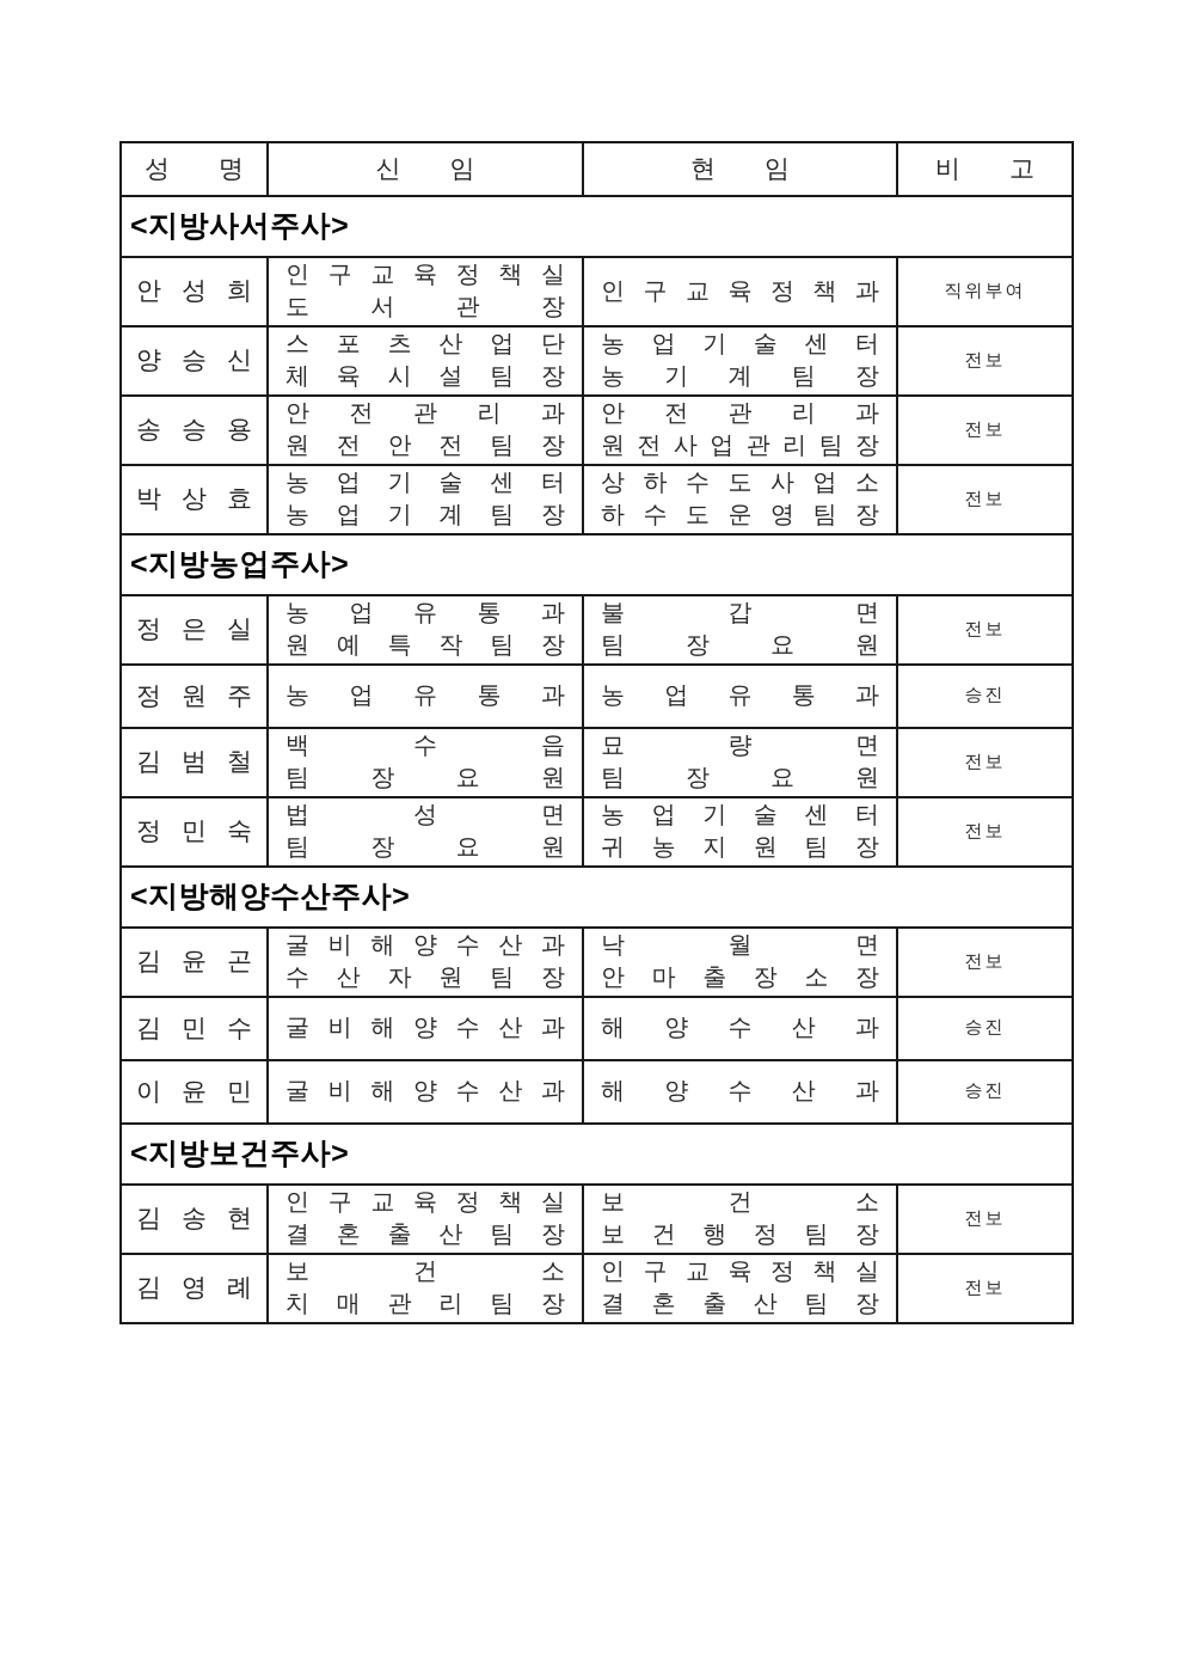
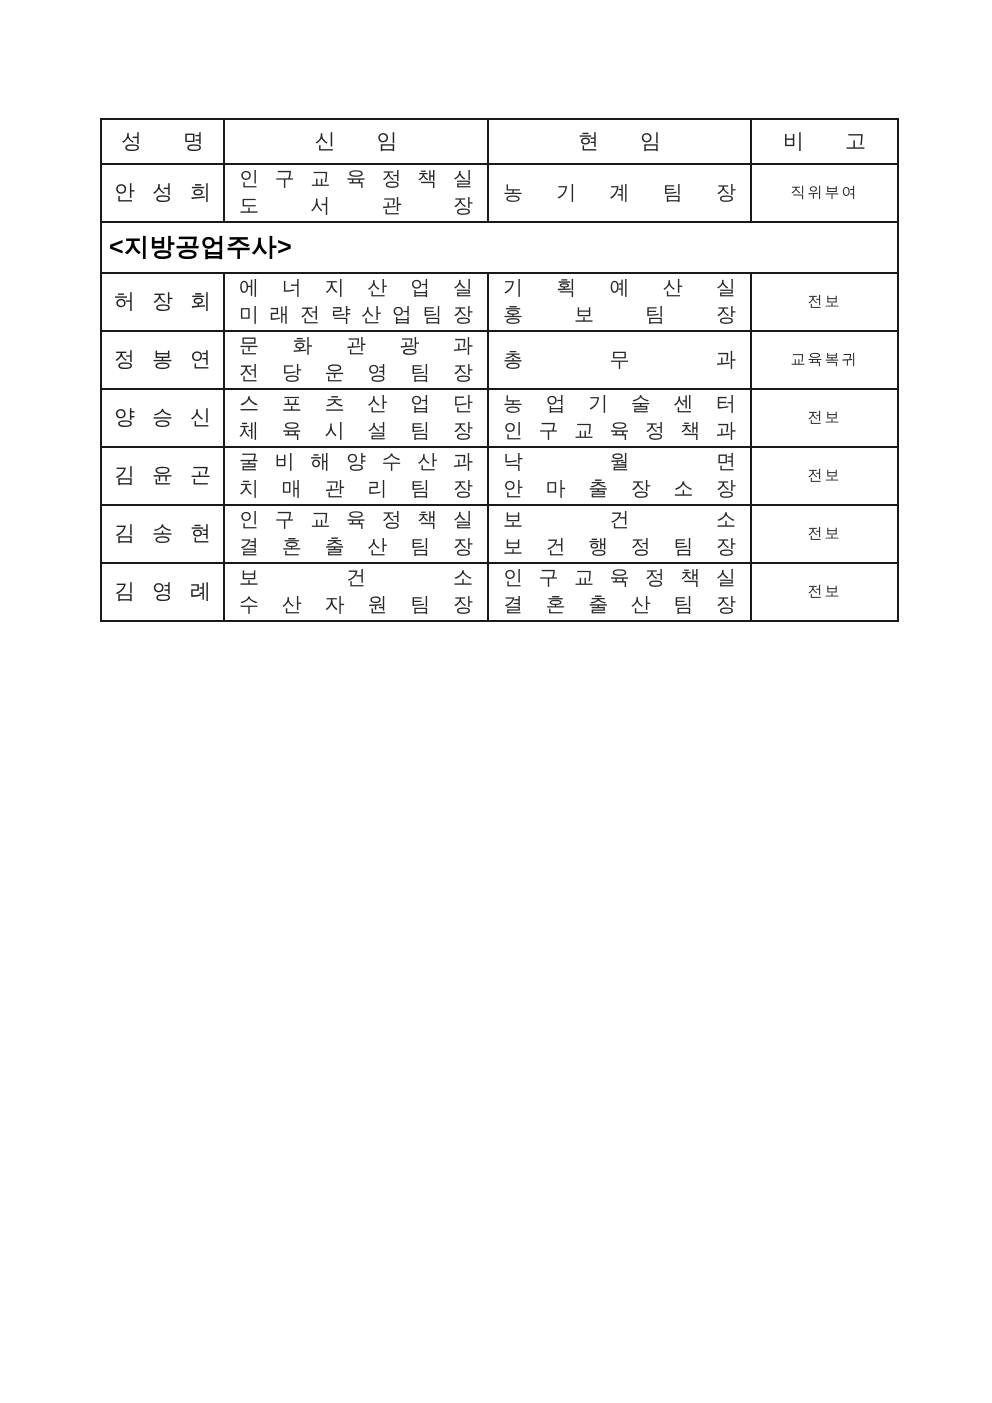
  성 명	신 임	현 임	비 고
- <지방사서주사>
- 안 성 희	인 구 교 육 정 책 실 도 서 관 장	인 구 교 육 정 책 과	직위부여
+ 안 성 희	인 구 교 육 정 책 실 도 서 관 장	농 기 계 팀 장	직위부여
+ <지방공업주사>
+ 허 장 회	에 너 지 산 업 실 미 래 전 략 산 업 팀 장	기 획 예 산 실 홍 보 팀 장	전보
+ 정 봉 연	문 화 관 광 과 전 당 운 영 팀 장	총 무 과	교육복귀
- 양 승 신	스 포 츠 산 업 단 체 육 시 설 팀 장	농 업 기 술 센 터 농 기 계 팀 장	전보
+ 양 승 신	스 포 츠 산 업 단 체 육 시 설 팀 장	농 업 기 술 센 터 인 구 교 육 정 책 과	전보
- 송 승 용	안 전 관 리 과 원 전 안 전 팀 장	안 전 관 리 과 원 전 사 업 관 리 팀 장	전보
- 박 상 효	농 업 기 술 센 터 농 업 기 계 팀 장	상 하 수 도 사 업 소 하 수 도 운 영 팀 장	전보
- <지방농업주사>
- 정 은 실	농 업 유 통 과 원 예 특 작 팀 장	불 갑 면 팀 장 요 원	전보
- 정 원 주	농 업 유 통 과	농 업 유 통 과	승진
- 김 범 철	백 수 읍 팀 장 요 원	묘 량 면 팀 장 요 원	전보
- 정 민 숙	법 성 면 팀 장 요 원	농 업 기 술 센 터 귀 농 지 원 팀 장	전보
- <지방해양수산주사>
- 김 윤 곤	굴 비 해 양 수 산 과 수 산 자 원 팀 장	낙 월 면 안 마 출 장 소 장	전보
+ 김 윤 곤	굴 비 해 양 수 산 과 치 매 관 리 팀 장	낙 월 면 안 마 출 장 소 장	전보
- 김 민 수	굴 비 해 양 수 산 과	해 양 수 산 과	승진
- 이 윤 민	굴 비 해 양 수 산 과	해 양 수 산 과	승진
- <지방보건주사>
  김 송 현	인 구 교 육 정 책 실 결 혼 출 산 팀 장	보 건 소 보 건 행 정 팀 장	전보
- 김 영 례	보 건 소 치 매 관 리 팀 장	인 구 교 육 정 책 실 결 혼 출 산 팀 장	전보
+ 김 영 례	보 건 소 수 산 자 원 팀 장	인 구 교 육 정 책 실 결 혼 출 산 팀 장	전보
